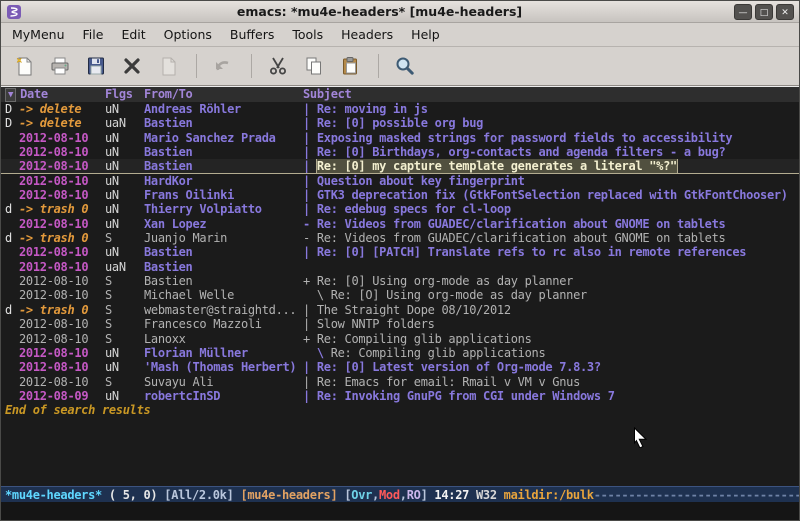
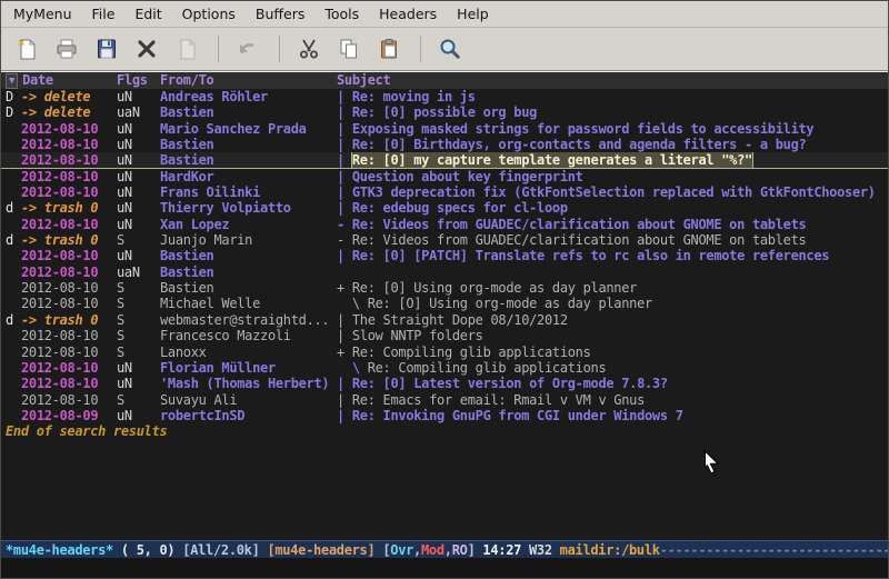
- emacs: *mu4e-headers* [mu4e-headers]
- —
- □
- ✕
  MyMenu
  File
  Edit
  Options
  Buffers
  Tools
  Headers
  Help
  ▼ Date
  Flgs
  From/To
  Subject
  D
  -> delete
  uN
  Andreas Röhler
  | Re: moving in js
  D
  -> delete
  uaN
  Bastien
  | Re: [0] possible org bug
  2012-08-10
  uN
  Mario Sanchez Prada
  | Exposing masked strings for password fields to accessibility
  2012-08-10
  uN
  Bastien
  | Re: [0] Birthdays, org-contacts and agenda filters - a bug?
  2012-08-10
  uN
  Bastien
  | Re: [0] my capture template generates a literal "%?"
  2012-08-10
  uN
  HardKor
  | Question about key fingerprint
  2012-08-10
  uN
  Frans Oilinki
  | GTK3 deprecation fix (GtkFontSelection replaced with GtkFontChooser)
  d
  -> trash 0
  uN
  Thierry Volpiatto
  | Re: edebug specs for cl-loop
  2012-08-10
  uN
  Xan Lopez
  - Re: Videos from GUADEC/clarification about GNOME on tablets
  d
  -> trash 0
  S
  Juanjo Marin
  - Re: Videos from GUADEC/clarification about GNOME on tablets
  2012-08-10
  uN
  Bastien
  | Re: [0] [PATCH] Translate refs to rc also in remote references
  2012-08-10
  uaN
  Bastien
  2012-08-10
  S
  Bastien
  + Re: [0] Using org-mode as day planner
  2012-08-10
  S
  Michael Welle
  \ Re: [O] Using org-mode as day planner
  d
  -> trash 0
  S
  webmaster@straightd...
  | The Straight Dope 08/10/2012
  2012-08-10
  S
  Francesco Mazzoli
  | Slow NNTP folders
  2012-08-10
  S
  Lanoxx
  + Re: Compiling glib applications
  2012-08-10
  uN
  Florian Müllner
  \ Re: Compiling glib applications
  2012-08-10
  uN
  'Mash (Thomas Herbert)
  | Re: [0] Latest version of Org-mode 7.8.3?
  2012-08-10
  S
  Suvayu Ali
  | Re: Emacs for email: Rmail v VM v Gnus
  2012-08-09
  uN
  robertcInSD
  | Re: Invoking GnuPG from CGI under Windows 7
  End of search results
  *mu4e-headers* ( 5, 0) [All/2.0k] [mu4e-headers] [Ovr,Mod,RO] 14:27 W32 maildir:/bulk------------------------------
